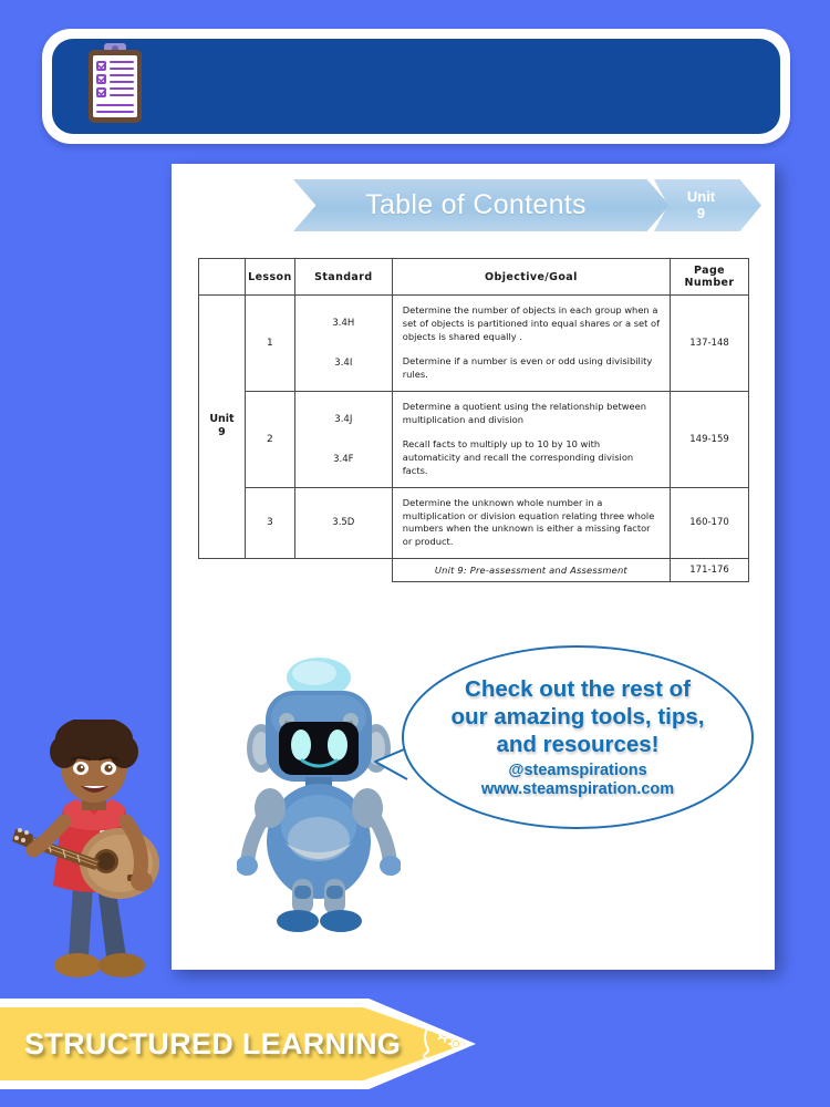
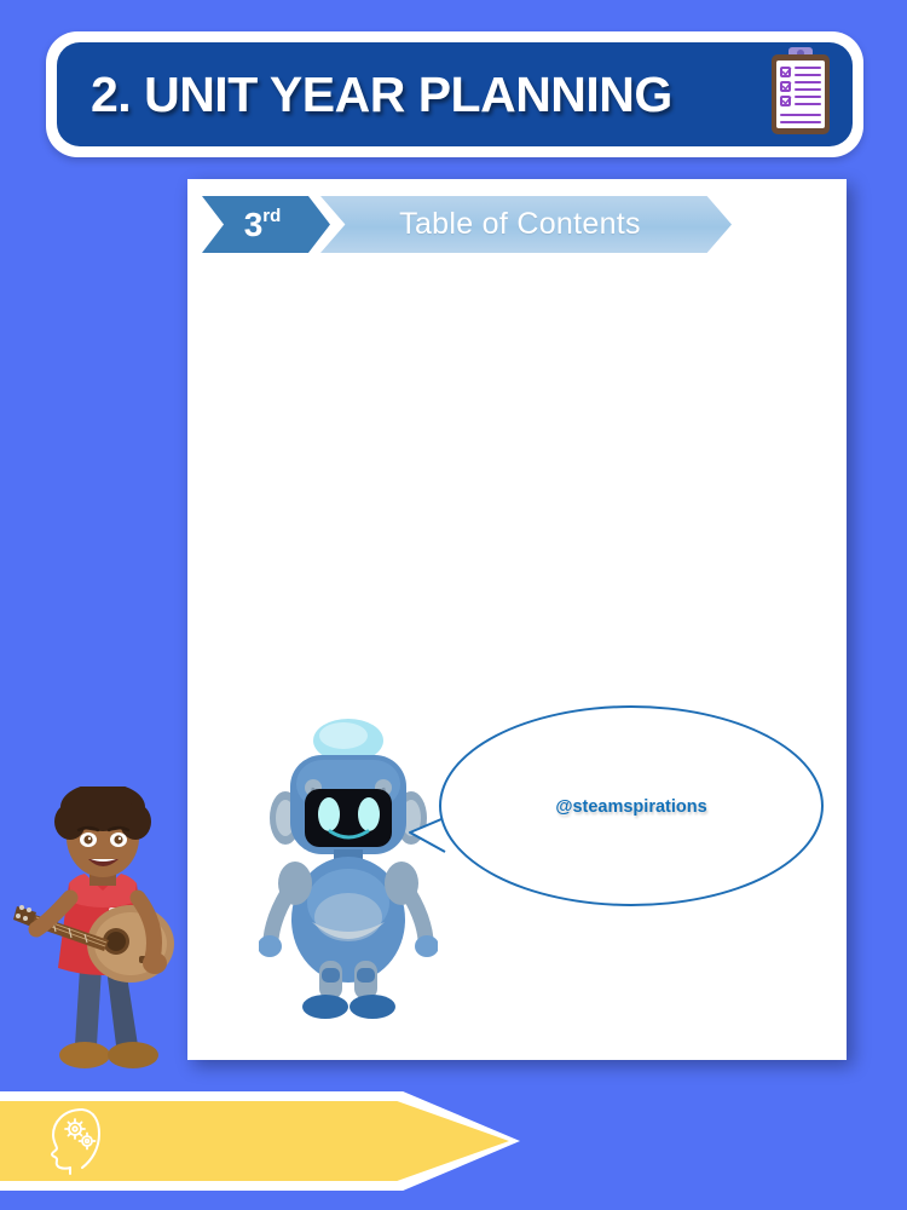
+ 2. UNIT YEAR PLANNING
+ 3
+ rd
  Table of Contents
- Unit
- 9
- 	Lesson	Standard	Objective/Goal	PageNumber
- Unit 9	1	3.4H 3.4I	Determine the number of objects in each group when a set of objects is partitioned into equal shares or a set of objects is shared equally . Determine if a number is even or odd using divisibility rules.	137-148
- 2	3.4J 3.4F	Determine a quotient using the relationship between multiplication and division Recall facts to multiply up to 10 by 10 with automaticity and recall the corresponding division facts.	149-159
- 3	3.5D	Determine the unknown whole number in a multiplication or division equation relating three whole numbers when the unknown is either a missing factor or product.	160-170
- 			Unit 9: Pre-assessment and Assessment	171-176
- Check out the rest of
- our amazing tools, tips,
- and resources!
  @steamspirations
- www.steamspiration.com
- STRUCTURED LEARNING
